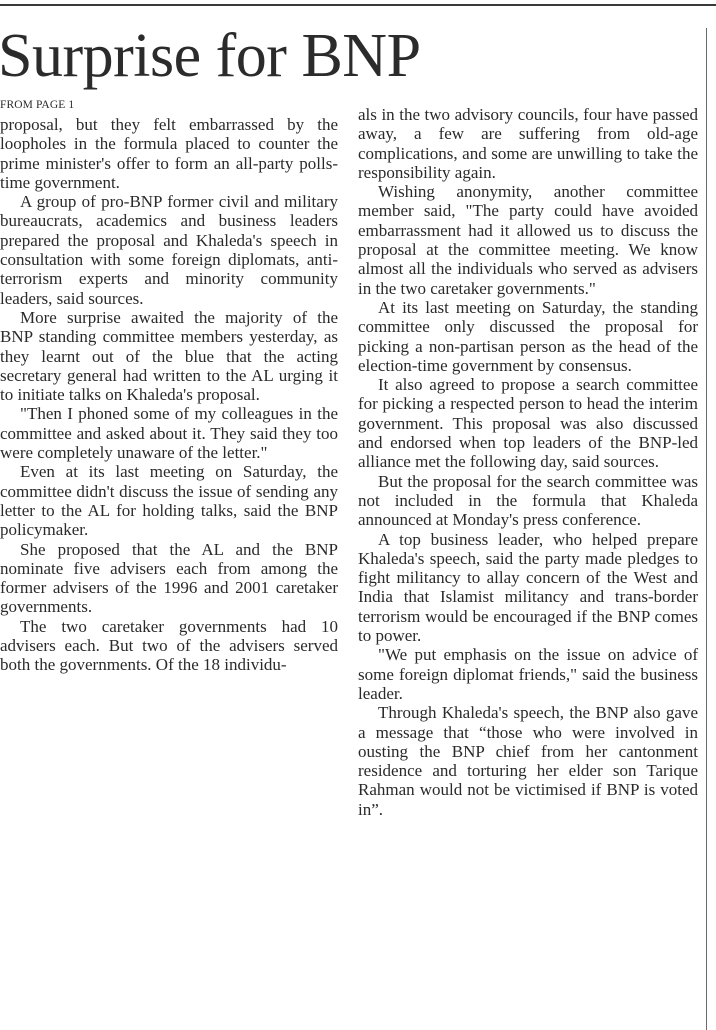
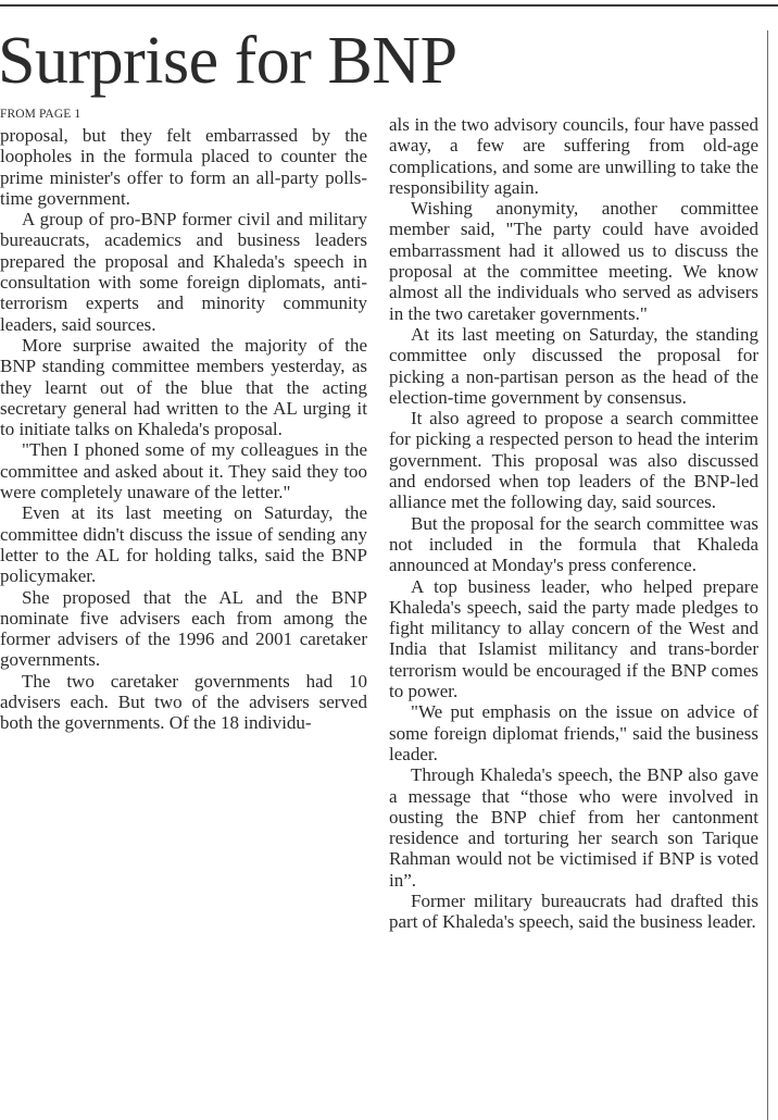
  Surprise for BNP
  FROM PAGE 1
  proposal, but they felt embarrassed by the loopholes in the formula placed to counter the prime minister's offer to form an all-party polls-time government.
  A group of pro-BNP former civil and military bureaucrats, academics and business leaders prepared the proposal and Khaleda's speech in consultation with some foreign diplomats, anti-terrorism experts and minority community leaders, said sources.
  More surprise awaited the majority of the BNP standing committee members yesterday, as they learnt out of the blue that the acting secretary general had written to the AL urging it to initiate talks on Khaleda's proposal.
  "Then I phoned some of my colleagues in the committee and asked about it. They said they too were completely unaware of the letter."
  Even at its last meeting on Saturday, the committee didn't discuss the issue of sending any letter to the AL for holding talks, said the BNP policymaker.
  She proposed that the AL and the BNP nominate five advisers each from among the former advisers of the 1996 and 2001 caretaker governments.
  The two caretaker governments had 10 advisers each. But two of the advisers served both the governments. Of the 18 individu-
  als in the two advisory councils, four have passed away, a few are suffering from old-age complications, and some are unwilling to take the responsibility again.
  Wishing anonymity, another committee member said, "The party could have avoided embarrassment had it allowed us to discuss the proposal at the committee meeting. We know almost all the individuals who served as advisers in the two caretaker governments."
  At its last meeting on Saturday, the standing committee only discussed the proposal for picking a non-partisan person as the head of the election-time government by consensus.
  It also agreed to propose a search committee for picking a respected person to head the interim government. This proposal was also discussed and endorsed when top leaders of the BNP-led alliance met the following day, said sources.
  But the proposal for the search committee was not included in the formula that Khaleda announced at Monday's press conference.
  A top business leader, who helped prepare Khaleda's speech, said the party made pledges to fight militancy to allay concern of the West and India that Islamist militancy and trans-border terrorism would be encouraged if the BNP comes to power.
  "We put emphasis on the issue on advice of some foreign diplomat friends," said the business leader.
- Through Khaleda's speech, the BNP also gave a message that “those who were involved in ousting the BNP chief from her cantonment residence and torturing her elder son Tarique Rahman would not be victimised if BNP is voted in”.
+ Through Khaleda's speech, the BNP also gave a message that “those who were involved in ousting the BNP chief from her cantonment residence and torturing her search son Tarique Rahman would not be victimised if BNP is voted in”.
+ Former military bureaucrats had drafted this part of Khaleda's speech, said the business leader.
